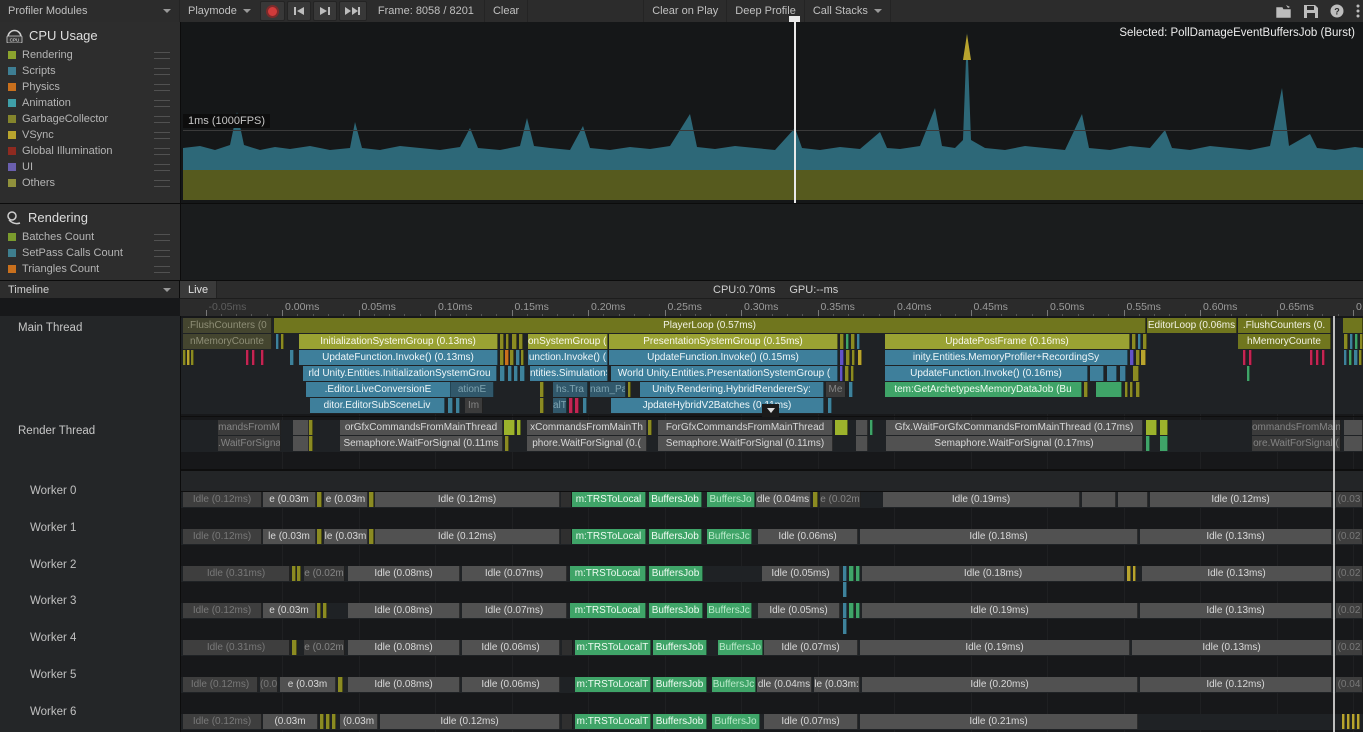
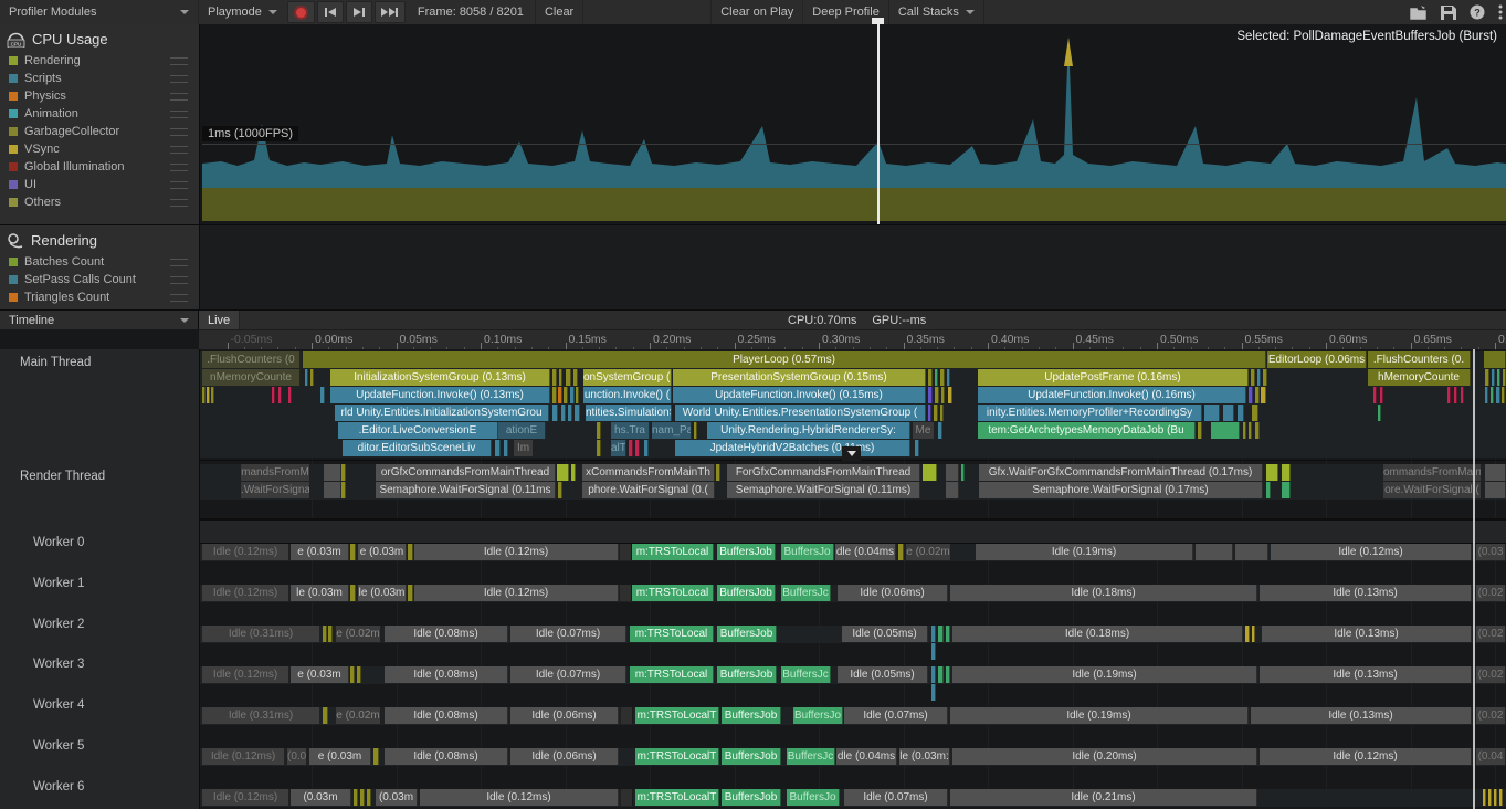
  Profiler Modules
  Playmode
  Frame: 8058 / 8201
  Clear
  Clear on Play
  Deep Profile
  Call Stacks
  ?
  CPU Usage
  Rendering
  Scripts
  Physics
  Animation
  GarbageCollector
  VSync
  Global Illumination
  UI
  Others
  Rendering
  Batches Count
  SetPass Calls Count
  Triangles Count
  1ms (1000FPS)
  Selected: PollDamageEventBuffersJob (Burst)
  Timeline
  Live
  CPU:0.70ms
  GPU:--ms
  -0.05ms
  0.00ms
  0.05ms
  0.10ms
  0.15ms
  0.20ms
  0.25ms
  0.30ms
  0.35ms
  0.40ms
  0.45ms
  0.50ms
  0.55ms
  0.60ms
  0.65ms
  .FlushCounters (0
  PlayerLoop (0.57ms)
  EditorLoop (0.06ms
  .FlushCounters (0.
  nMemoryCounte
  InitializationSystemGroup (0.13ms)
  onSystemGroup (
  PresentationSystemGroup (0.15ms)
  UpdatePostFrame (0.16ms)
  hMemoryCounte
  UpdateFunction.Invoke() (0.13ms)
  unction.Invoke() (
  UpdateFunction.Invoke() (0.15ms)
- inity.Entities.MemoryProfiler+RecordingSy
+ UpdateFunction.Invoke() (0.16ms)
  rld Unity.Entities.InitializationSystemGrou
  ntities.Simulation
  World Unity.Entities.PresentationSystemGroup (
- UpdateFunction.Invoke() (0.16ms)
+ inity.Entities.MemoryProfiler+RecordingSy
  .Editor.LiveConversionE
  ationE
  hs.Tra
  nam_Pa
  Unity.Rendering.HybridRendererSy:
  Me
  tem:GetArchetypesMemoryDataJob (Bu
  ditor.EditorSubSceneLiv
  Im
  alT
  JpdateHybridV2Batches (0s)
  mandsFromM
  orGfxCommandsFromMainThread
  xCommandsFromMainTh
  ForGfxCommandsFromMainThread
  Gfx.WaitForGfxCommandsFromMainThread (0.17ms)
  ommandsFromMain
  .WaitForSigna
  Semaphore.WaitForSignal (0.11ms
  phore.WaitForSignal (0.(
  Semaphore.WaitForSignal (0.11ms)
  Semaphore.WaitForSignal (0.17ms)
  ore.WaitForSignal (
  Idle (0.12ms)
  e (0.03m
  e (0.03m
  Idle (0.12ms)
  m:TRSToLocal
  BuffersJob
  BuffersJo
  dle (0.04ms
  e (0.02m
  Idle (0.19ms)
  Idle (0.12ms)
  (0.03
  Idle (0.12ms)
  le (0.03m
  le (0.03m
  Idle (0.12ms)
  m:TRSToLocal
  BuffersJob
  BuffersJc
  Idle (0.06ms)
  Idle (0.18ms)
  Idle (0.13ms)
  (0.02
  Idle (0.31ms)
  e (0.02m
  Idle (0.08ms)
  Idle (0.07ms)
  m:TRSToLocal
  BuffersJob
  Idle (0.05ms)
  Idle (0.18ms)
  Idle (0.13ms)
  (0.02
  Idle (0.12ms)
  e (0.03m
  Idle (0.08ms)
  Idle (0.07ms)
  m:TRSToLocal
  BuffersJob
  BuffersJc
  Idle (0.05ms)
  Idle (0.19ms)
  Idle (0.13ms)
  (0.02
  Idle (0.31ms)
  e (0.02m
  Idle (0.08ms)
  Idle (0.06ms)
  m:TRSToLocalT
  BuffersJob
  BuffersJo
  Idle (0.07ms)
  Idle (0.19ms)
  Idle (0.13ms)
  (0.02
  Idle (0.12ms)
  (0.0
  e (0.03m
  Idle (0.08ms)
  Idle (0.06ms)
  m:TRSToLocalT
  BuffersJob
  BuffersJc
  dle (0.04ms
  le (0.03m:
  Idle (0.20ms)
  Idle (0.12ms)
  (0.04
  Idle (0.12ms)
  (0.03m
  (0.03m
  Idle (0.12ms)
  m:TRSToLocalT
  BuffersJob
  BuffersJo
  Idle (0.07ms)
  Idle (0.21ms)
  Main Thread
  Render Thread
  Worker 0
  Worker 1
  Worker 2
  Worker 3
  Worker 4
  Worker 5
  Worker 6
